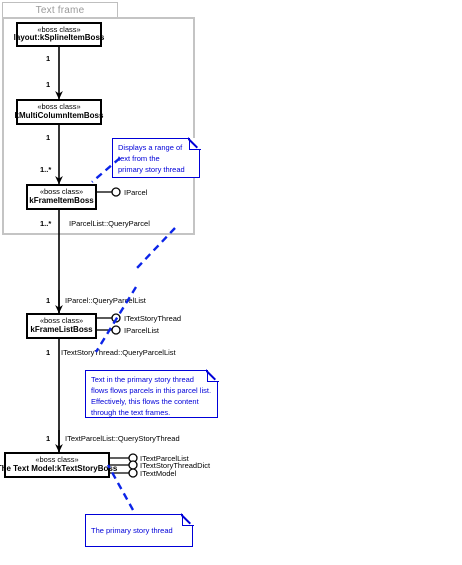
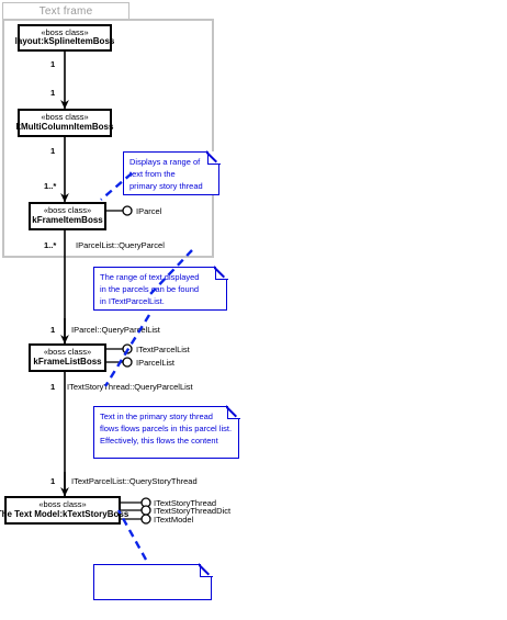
  Text frame
  «boss class»
  layout:kSplineItemBoss
  «boss class»
  kMultiColumnItemBoss
  «boss class»
  kFrameItemBoss
  «boss class»
  kFrameListBoss
  «boss class»
  he Text Model:kTextStoryBoss
  IParcel
- ITextStoryThread
+ ITextParcelList
  IParcelList
- ITextParcelList
+ ITextStoryThread
  ITextStoryThreadDict
  ITextModel
  1
  1
  1
  1..*
  1..*
  1
  1
  1
  IParcelList::QueryParcel
  IParcel::QueryParelList
  ITextStoryThread::QueryParcelList
  ITextParcelList::QueryStoryThread
  Displays a range of
  ext from the
  primary story thread
+ The range of text displayed
+ in the parcels can be found
+ in ITextParcelList.
  Text in the primary story thread
  flows flows parcels in this parcel list.
  Effectively, this flows the content
- through the text frames.
- The primary story thread
